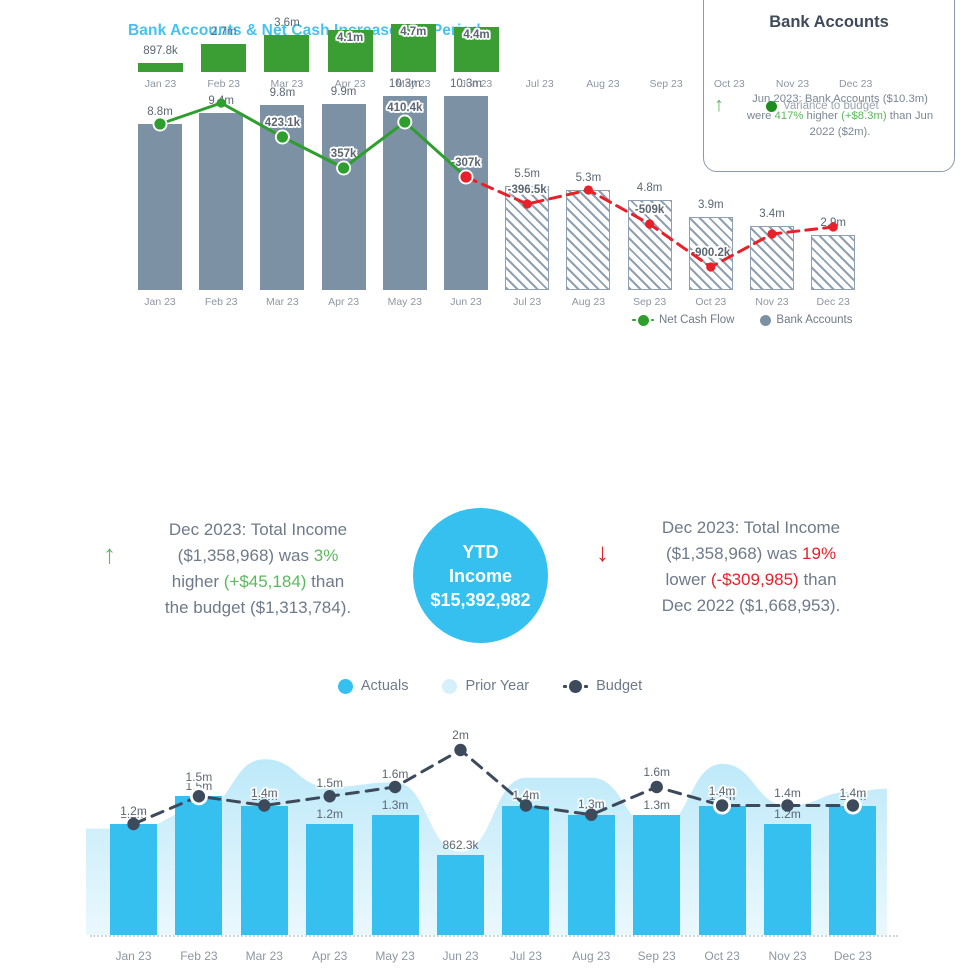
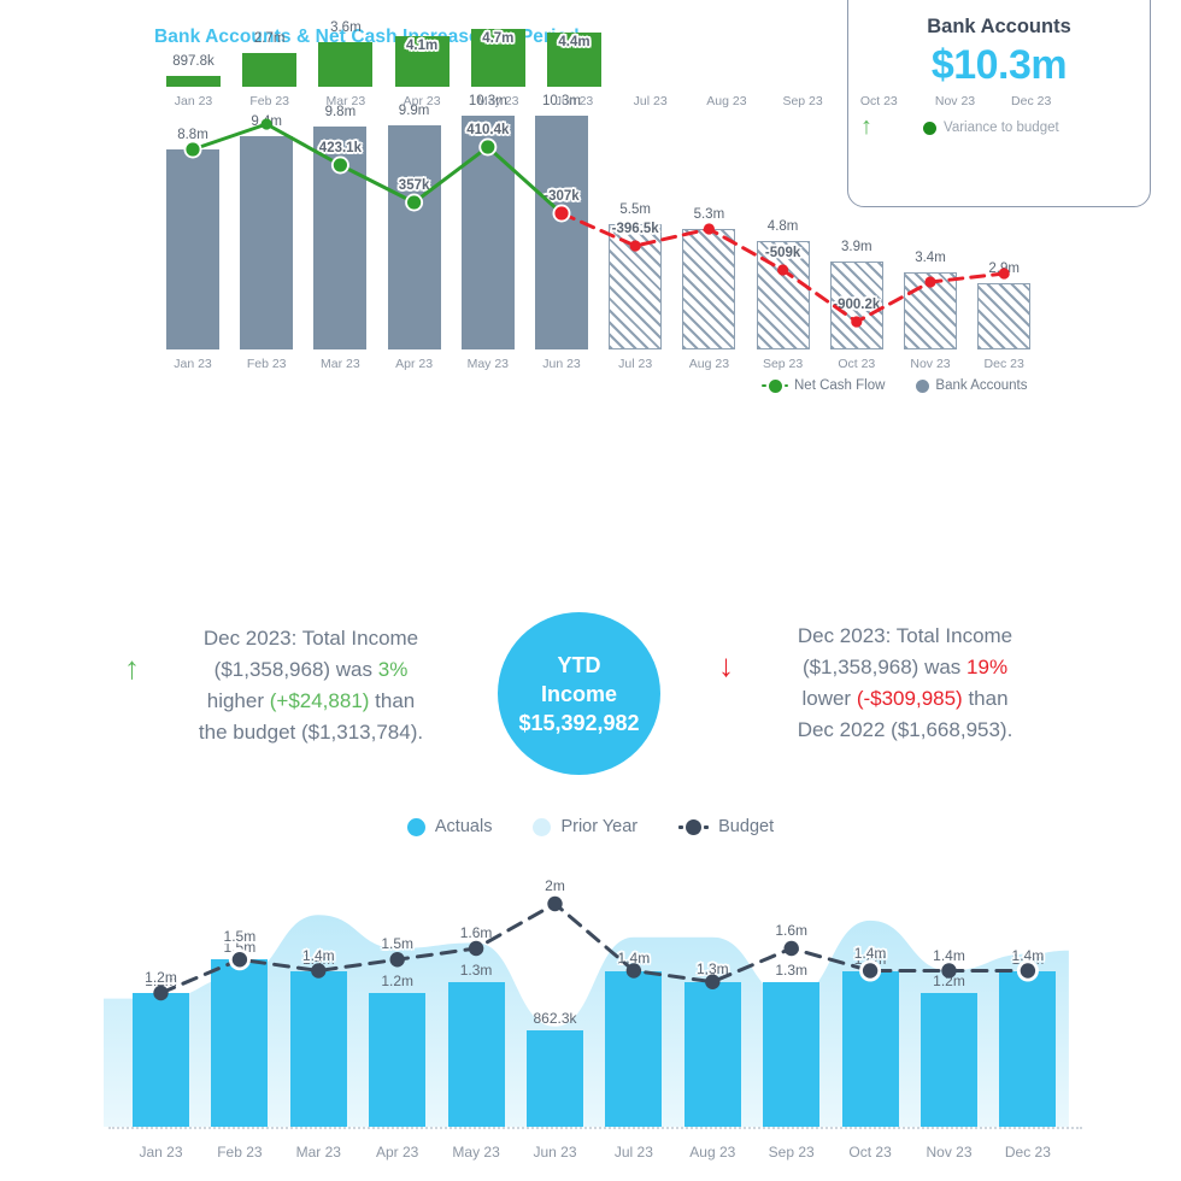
  Bank Accounts
+ $10.3m
  ↑
- Jun 2023: Bank Accounts ($10.3m) were 417% higher (+$8.3m) than Jun 2022 ($2m).
  8.8m
  Jan 23
  9.m
  Feb 23
  9.8m
  Mar 23
  9.9m
  Apr 23
  10.3m
  May 23
  10.3m
  Jun 23
  5.5m
  Jul 23
  5.3m
  Aug 23
  4.8m
  Sep 23
  3.9m
  Oct 23
  3.4m
  Nov 23
  2.m
  Dec 23
  423.1k
  357k
  410.4k
  -307k
  -396.5k
  -509k
  900.2k
  Net Cash Flow
  Bank Accounts
  897.8k
  Jan 23
  2.7m
  Feb 23
  3.6m
  Mar 23
  4.1m
  Apr 23
  4.7m
  May 23
  4.4m
  Jun 23
  Jul 23
  Aug 23
  Sep 23
  Oct 23
  Nov 23
  Dec 23
  Variance to budget
  ↑
  Dec 2023: Total Income
  ($1,358,968) was 3%
- higher (+$45,184) than
+ higher (+$24,881) than
  the budget ($1,313,784).
  YTD
  Income
  $15,392,982
  ↓
  Dec 2023: Total Income
  ($1,358,968) was 19%
  lower (-$309,985) than
  Dec 2022 ($1,668,953).
  Actuals
  Prior Year
  Budget
  1.2m
  Jan 23
  1.5m
  Feb 23
  1.4m
  Mar 23
  1.2m
  Apr 23
  1.3m
  May 23
  862.3k
  Jun 23
  1.4m
  Jul 23
  1.3m
  Aug 23
  1.3m
  Sep 23
  1.4m
  Oct 23
  1.2m
  Nov 23
  1.4m
  Dec 23
  1.5m
  1.5m
  1.6m
  2m
  1.6m
  1.4m
  1.4m
